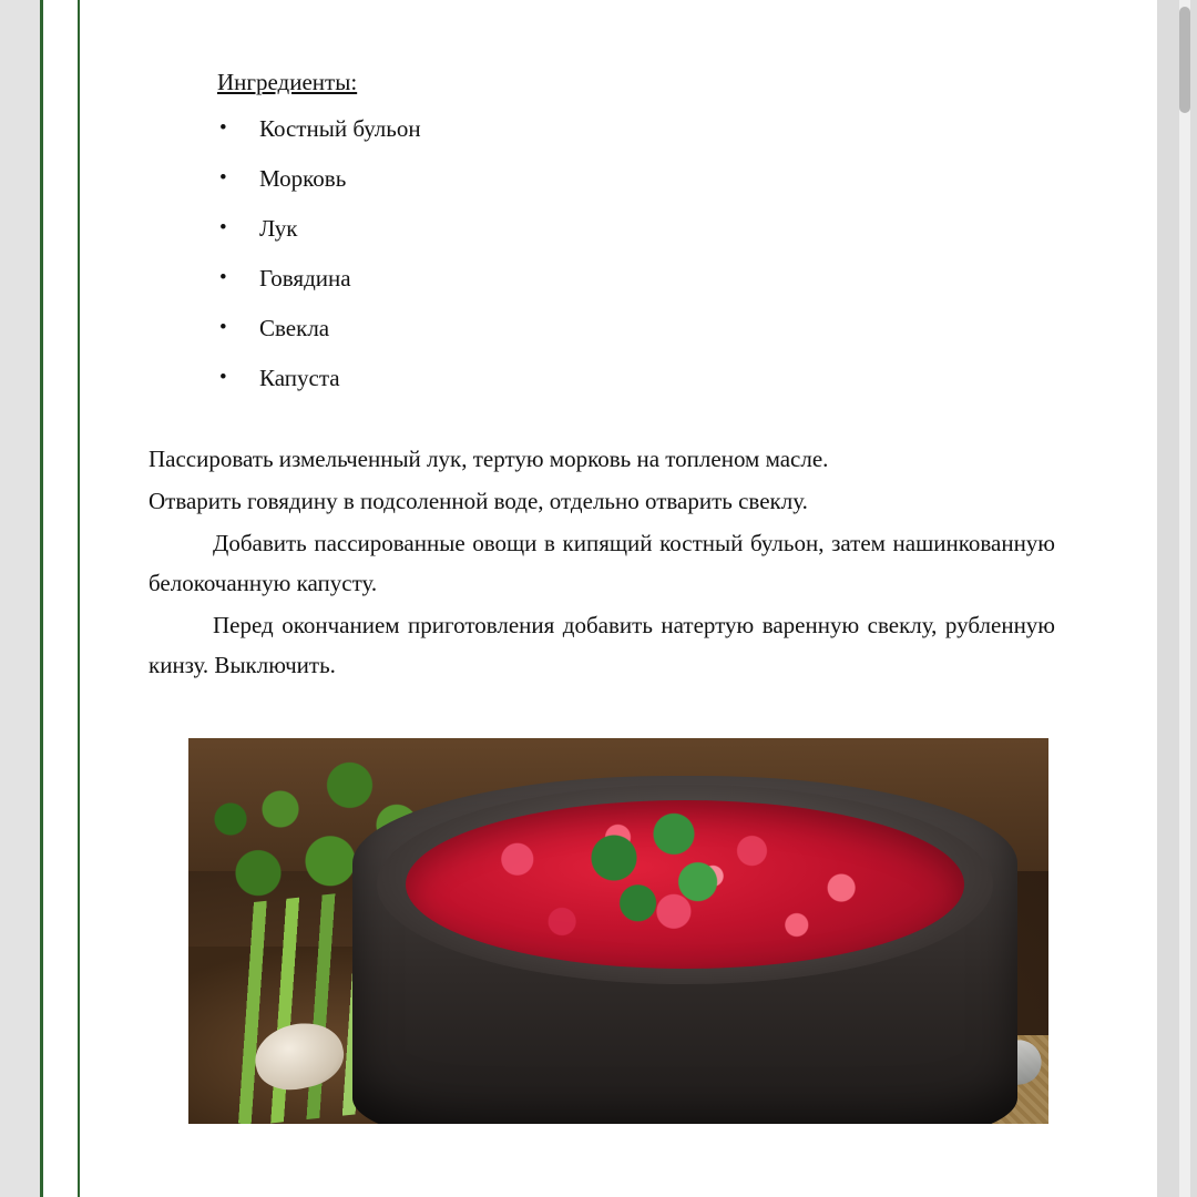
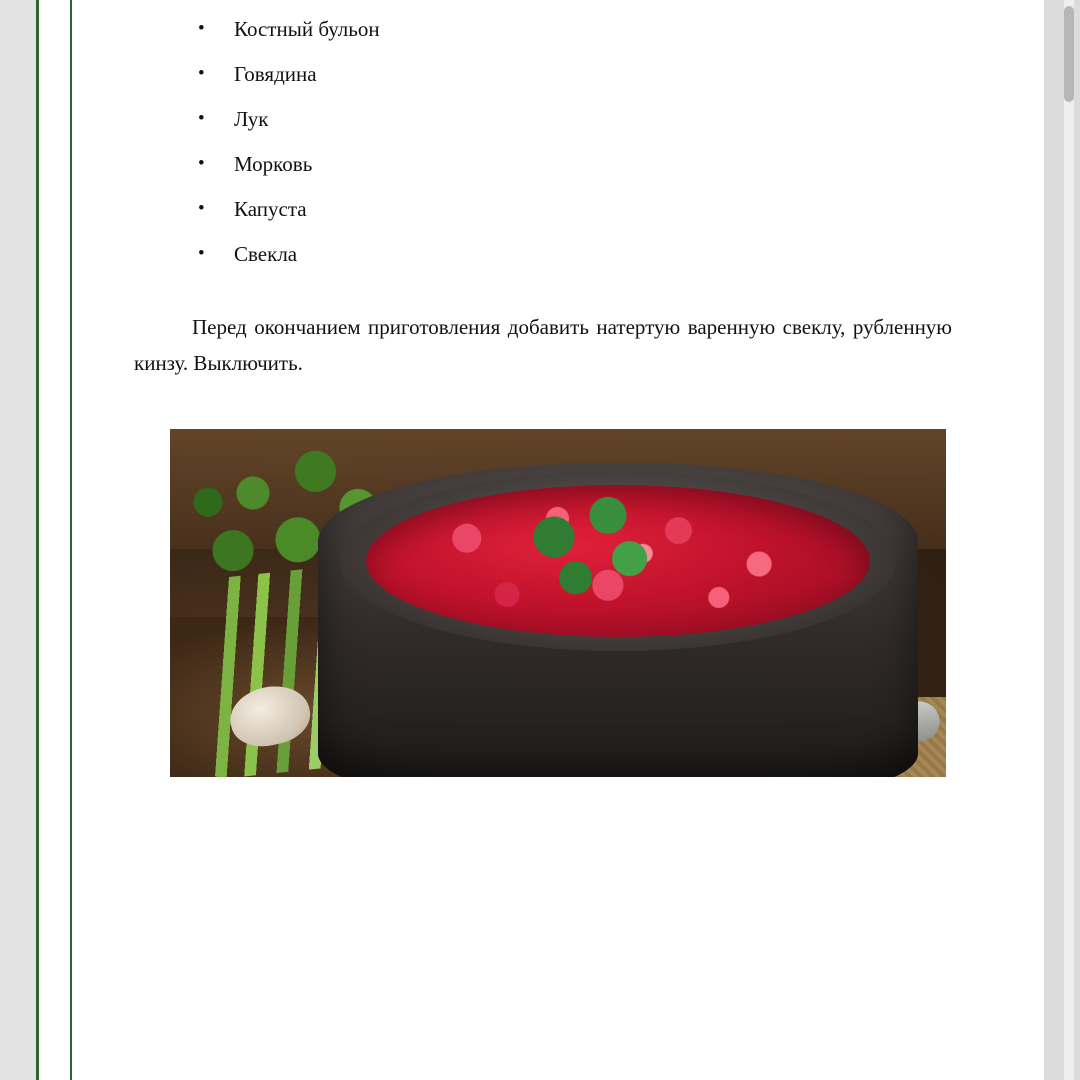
- Ингредиенты:
  •
  Костный бульон
  •
- Морковь
+ Говядина
  •
  Лук
  •
- Говядина
+ Морковь
  •
- Свекла
+ Капуста
  •
- Капуста
+ Свекла
- Пассировать измельченный лук, тертую морковь на топленом масле.
- Отварить говядину в подсоленной воде, отдельно отварить свеклу.
- Добавить пассированные овощи в кипящий костный бульон, затем нашинкованную белокочанную капусту.
  Перед окончанием приготовления добавить натертую варенную свеклу, рубленную кинзу. Выключить.
